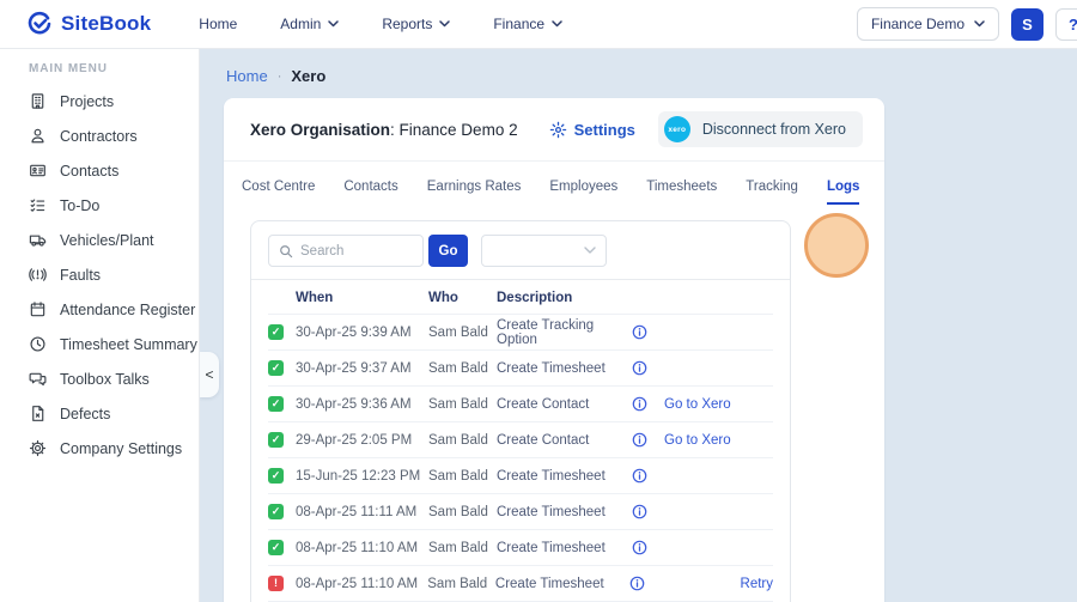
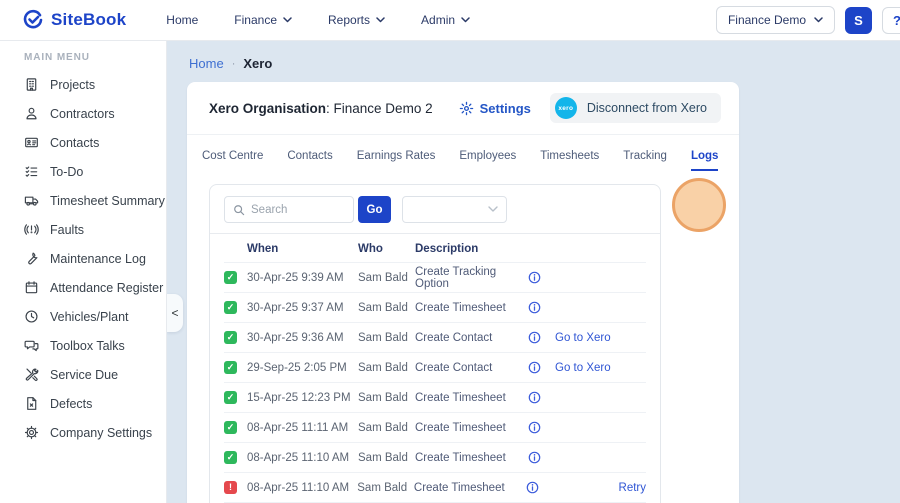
  SiteBook
  Home
- Admin
+ Finance
  Reports
- Finance
+ Admin
  Finance Demo
  S
  ?
  MAIN MENU
  Projects
  Contractors
  Contacts
  To-Do
- Vehicles/Plant
+ Timesheet Summary
  Faults
+ Maintenance Log
  Attendance Register
- Timesheet Summary
+ Vehicles/Plant
  Toolbox Talks
+ Service Due
  Defects
  Company Settings
  <
  Home
  ·
  Xero
  Xero Organisation: Finance Demo 2
  Settings
  Disconnect from Xero
  Cost Centre
  Contacts
  Earnings Rates
  Employees
  Timesheets
  Tracking
  Logs
  Search
  Go
  When
  Who
  Description
  ✓
  30-Apr-25 9:39 AM
  Sam Bald
  Create Tracking Option
  ✓
  30-Apr-25 9:37 AM
  Sam Bald
  Create Timesheet
  ✓
  30-Apr-25 9:36 AM
  Sam Bald
  Create Contact
  Go to Xero
  ✓
- 29-Apr-25 2:05 PM
+ 29-Sep-25 2:05 PM
  Sam Bald
  Create Contact
  Go to Xero
  ✓
- 15-Jun-25 12:23 PM
+ 15-Apr-25 12:23 PM
  Sam Bald
  Create Timesheet
  ✓
  08-Apr-25 11:11 AM
  Sam Bald
  Create Timesheet
  ✓
  08-Apr-25 11:10 AM
  Sam Bald
  Create Timesheet
  !
  08-Apr-25 11:10 AM
  Sam Bald
  Create Timesheet
  Retry
